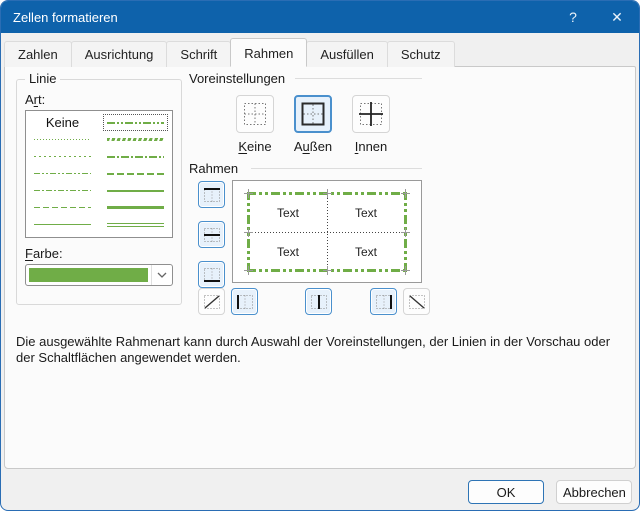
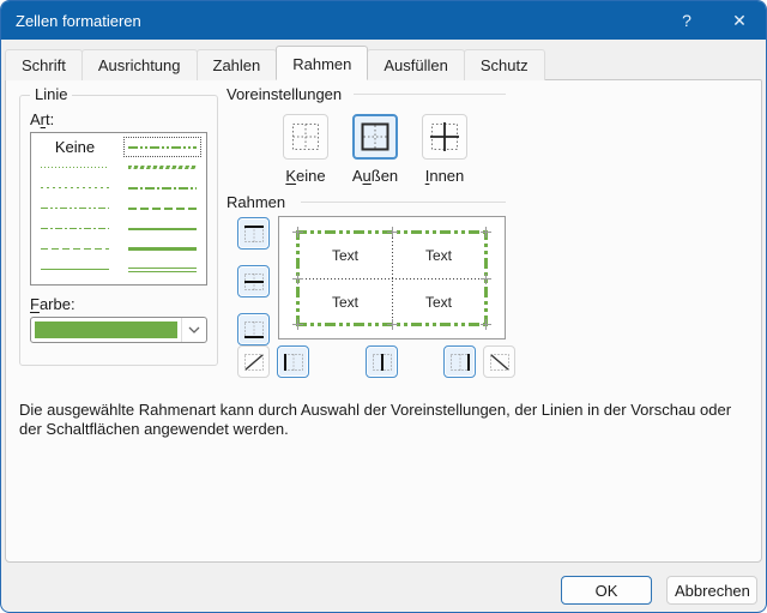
  Zellen formatieren
  ?
  ✕
- Zahlen
+ Schrift
  Ausrichtung
- Schrift
+ Zahlen
  Rahmen
  Ausfüllen
  Schutz
  Linie
  Art:
  Keine
  Farbe:
  Voreinstellungen
  Keine
  Außen
  Innen
  Rahmen
  Text
  Text
  Text
  Text
  Die ausgewählte Rahmenart kann durch Auswahl der Voreinstellungen, der Linien in der Vorschau oder der Schaltflächen angewendet werden.
  OK
  Abbrechen
